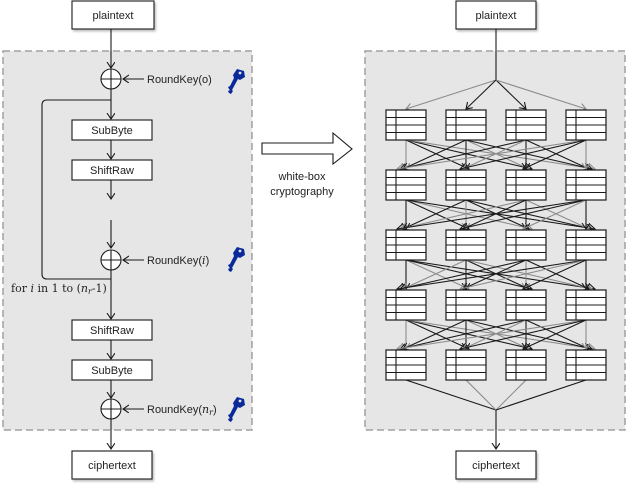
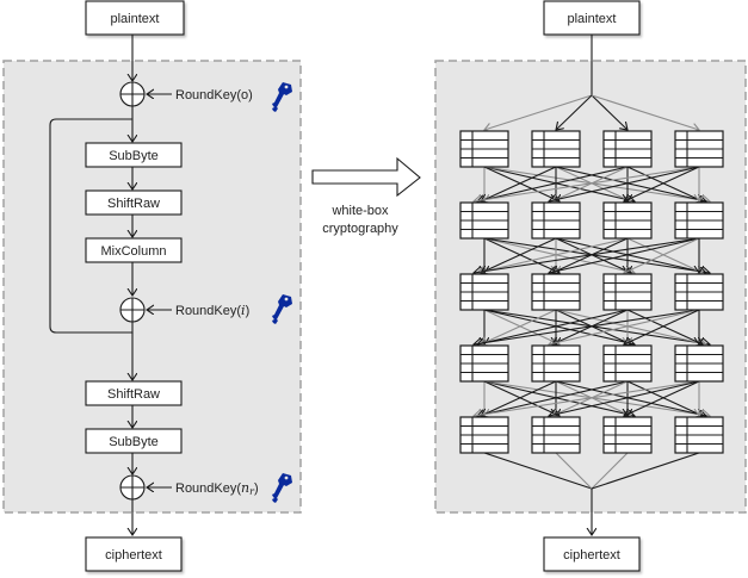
  plaintext
  RoundKey(o)
  SubByte
  ShiftRaw
+ MixColumn
  RoundKey(i)
- for i in 1 to (nr-1)
  ShiftRaw
  SubByte
  RoundKey(nr)
  ciphertext
  white-box
  cryptography
  plaintext
  ciphertext
